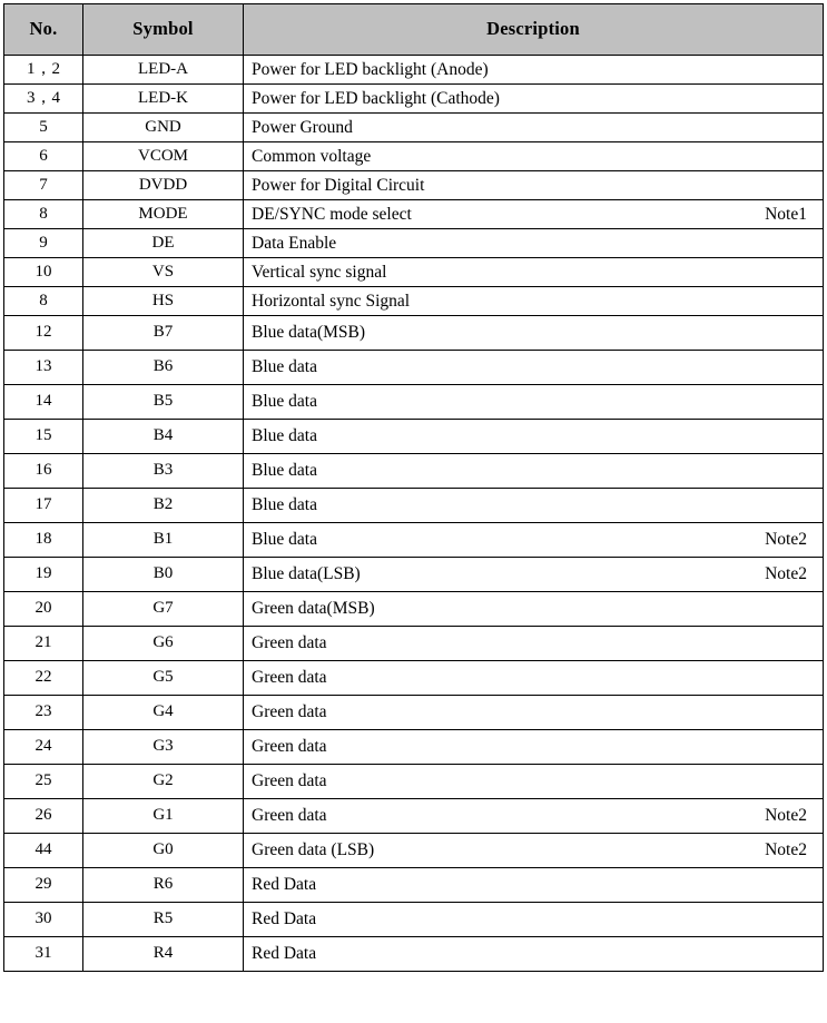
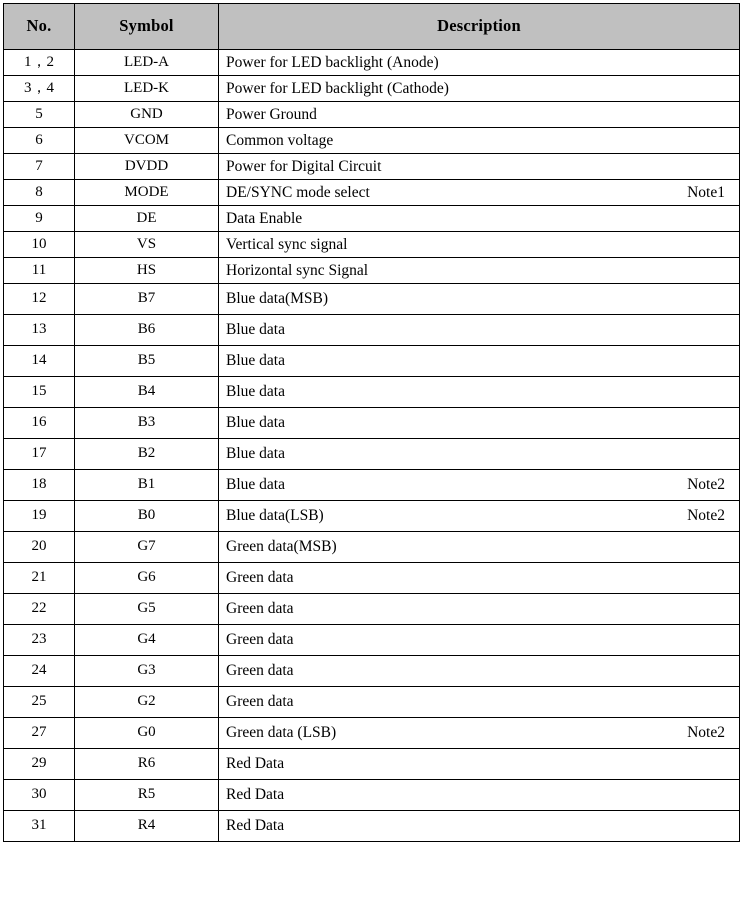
  No.	Symbol	Description
  1，2	LED-A	Power for LED backlight (Anode)
  3，4	LED-K	Power for LED backlight (Cathode)
  5	GND	Power Ground
  6	VCOM	Common voltage
  7	DVDD	Power for Digital Circuit
  8	MODE	DE/SYNC mode select Note1
  9	DE	Data Enable
  10	VS	Vertical sync signal
- 8	HS	Horizontal sync Signal
+ 11	HS	Horizontal sync Signal
  12	B7	Blue data(MSB)
  13	B6	Blue data
  14	B5	Blue data
  15	B4	Blue data
  16	B3	Blue data
  17	B2	Blue data
  18	B1	Blue data Note2
  19	B0	Blue data(LSB) Note2
  20	G7	Green data(MSB)
  21	G6	Green data
  22	G5	Green data
  23	G4	Green data
  24	G3	Green data
  25	G2	Green data
- 26	G1	Green data Note2
- 44	G0	Green data (LSB) Note2
+ 27	G0	Green data (LSB) Note2
  29	R6	Red Data
  30	R5	Red Data
  31	R4	Red Data
